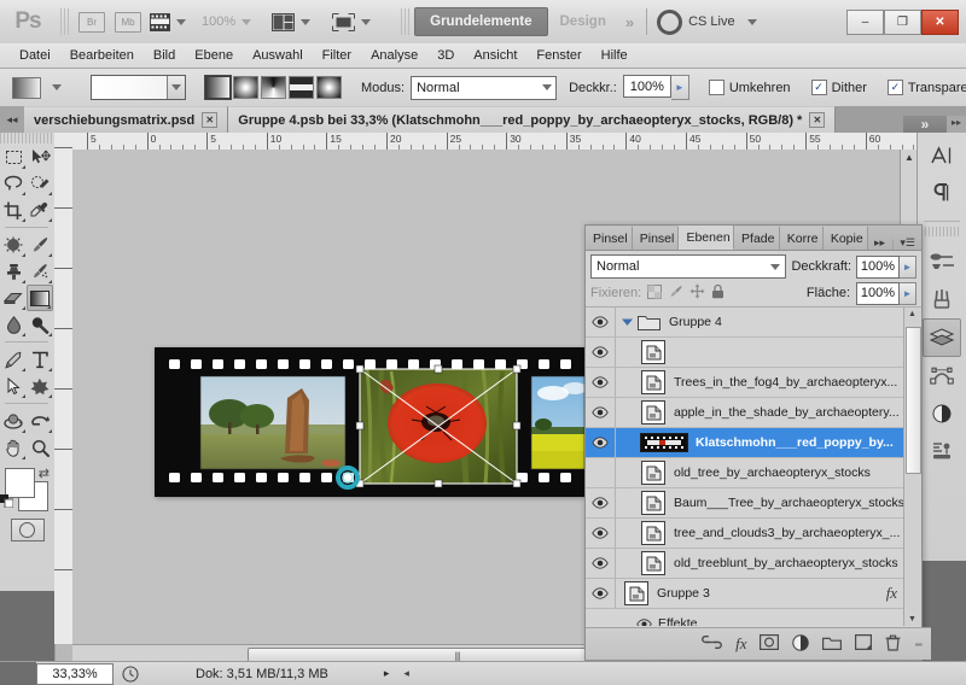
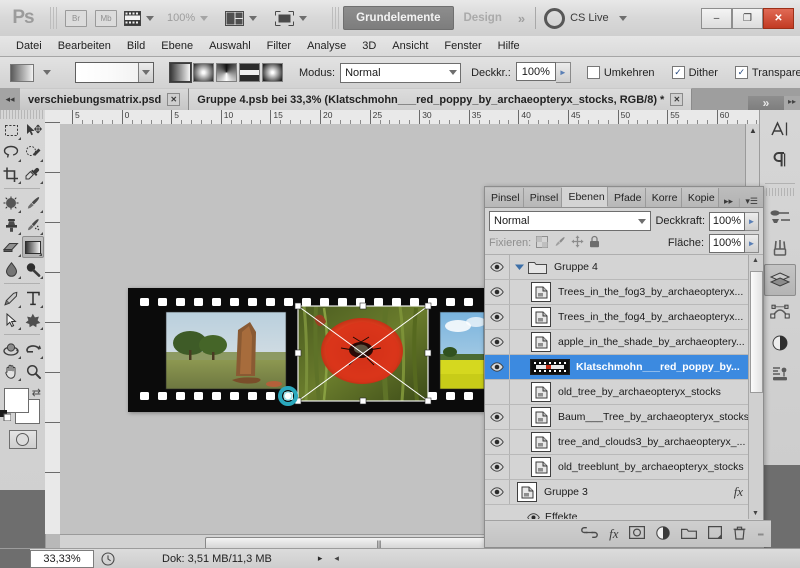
  Ps
  Br
  Mb
  100%
  Grundelemente
  Design
  »
  CS Live
  –
  ❐
  ✕
  Datei
  Bearbeiten
  Bild
  Ebene
  Auswahl
  Filter
  Analyse
  3D
  Ansicht
  Fenster
  Hilfe
  Modus:
  Normal
  Deckkr.:
  100%
  ►
  Umkehren
  ✓
  Dither
  ✓
  Transpare
  ◂◂
  verschiebungsmatrix.psd
  ✕
  Gruppe 4.psb bei 33,3% (Klatschmohn___red_poppy_by_archaeopteryx_stocks, RGB/8) *
  ✕
  »
  ▸▸
  ⇄
  5
  0
  5
  10
  15
  20
  25
  30
  35
  40
  45
  50
  55
  60
  ▲
  |||
  Pinsel
  Pinsel
  Ebenen
  Pfade
  Korre
  Kopie
  ▸▸
  ▾☰
  Normal
  Deckkraft:
  100%
  ►
  Fixieren:
  Fläche:
  100%
  ►
  Gruppe 4
+ Trees_in_the_fog3_by_archaeopteryx...
  Trees_in_the_fog4_by_archaeopteryx...
  apple_in_the_shade_by_archaeoptery...
  Klatschmohn___red_poppy_by...
  old_tree_by_archaeopteryx_stocks
  Baum___Tree_by_archaeopteryx_stocks
  tree_and_clouds3_by_archaeopteryx_...
  old_treeblunt_by_archaeopteryx_stocks
  Gruppe 3
  fx
  Effekte
  fx
  ▪▪▪
  33,33%
  Dok: 3,51 MB/11,3 MB
  ▸
  ◂
